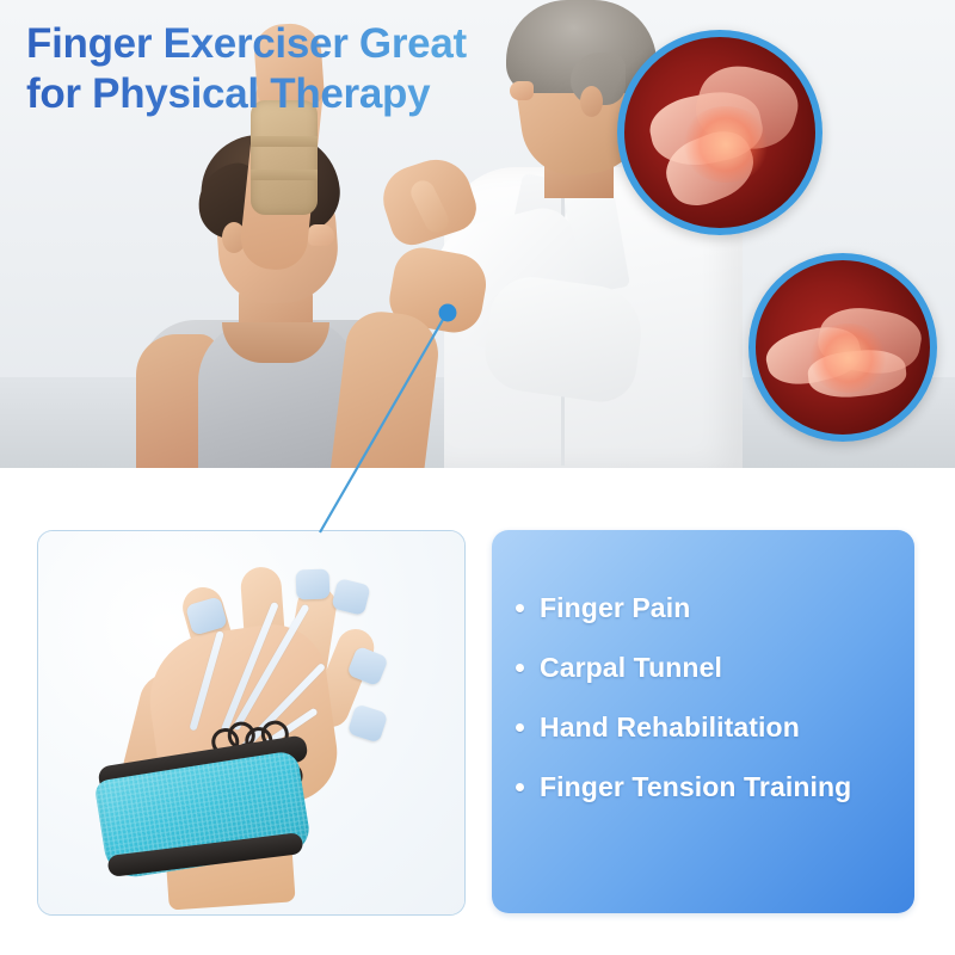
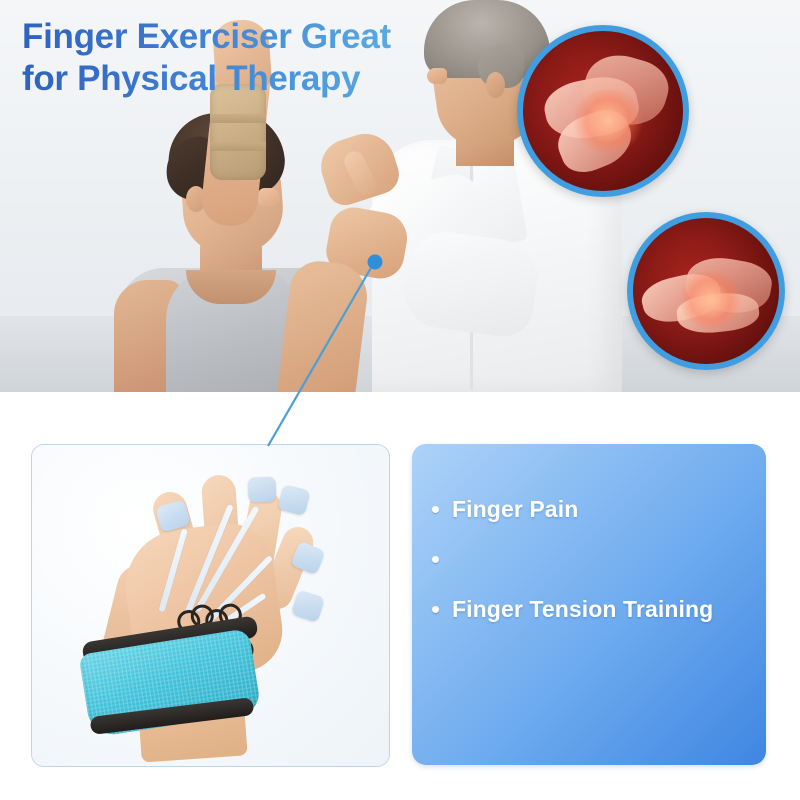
  Finger Pain
- Carpal Tunnel
- Hand Rehabilitation
  Finger Tension Training
  Finger Exerciser Great
  for Physical Therapy
